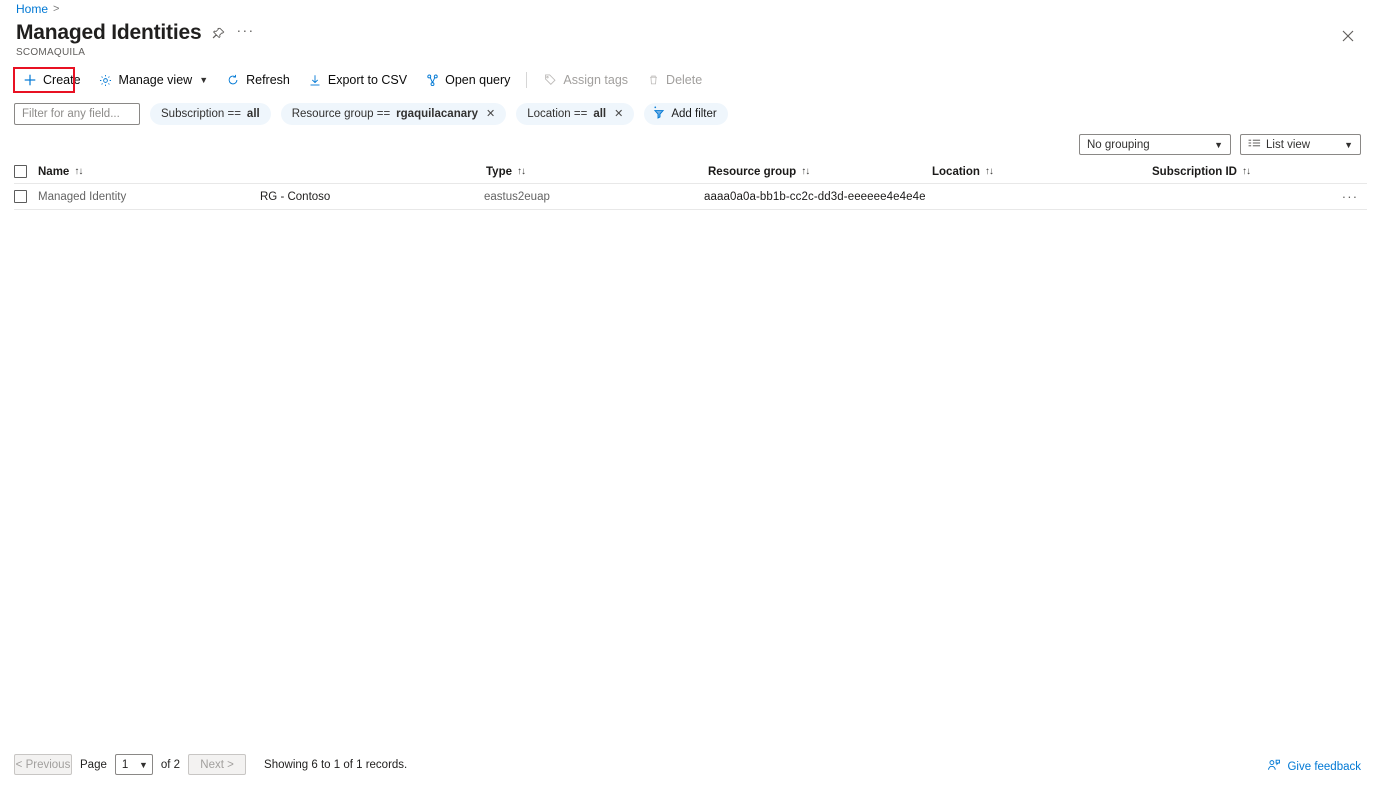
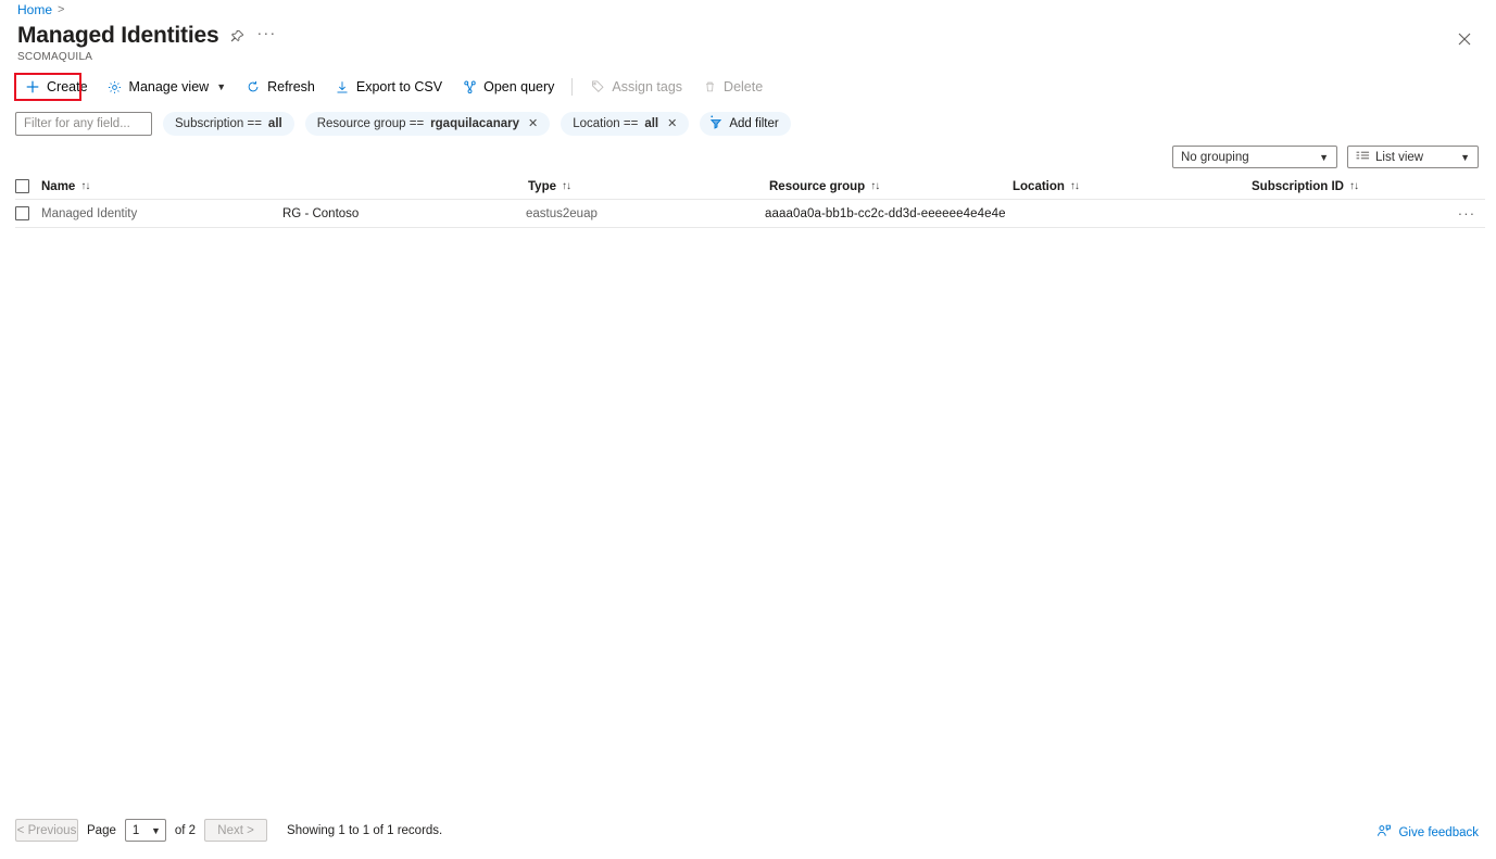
  Home
  >
  Managed Identities
  ···
  SCOMAQUILA
  Create
  Manage view
  ▼
  Refresh
  Export to CSV
  Open query
  Assign tags
  Delete
  Filter for any field...
  Subscription ==
  all
  Resource group ==
  rgaquilacanary
  ✕
  Location ==
  all
  ✕
  Add filter
  No grouping
  ▼
  List view
  ▼
  Name
  ↑↓
  Type
  ↑↓
  Resource group
  ↑↓
  Location
  ↑↓
  Subscription ID
  ↑↓
  Managed Identity
  RG - Contoso
  eastus2euap
  aaaa0a0a-bb1b-cc2c-dd3d-eeeeee4e4e4e
  ···
  < Previous
  Page
  1
  ▼
  of 2
  Next >
- Showing 6 to 1 of 1 records.
+ Showing 1 to 1 of 1 records.
  Give feedback
